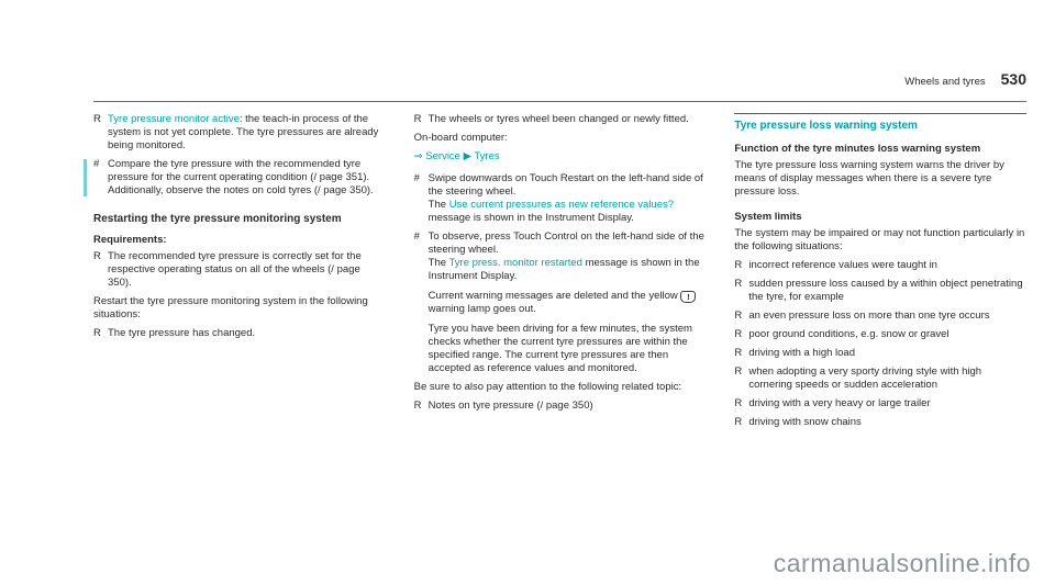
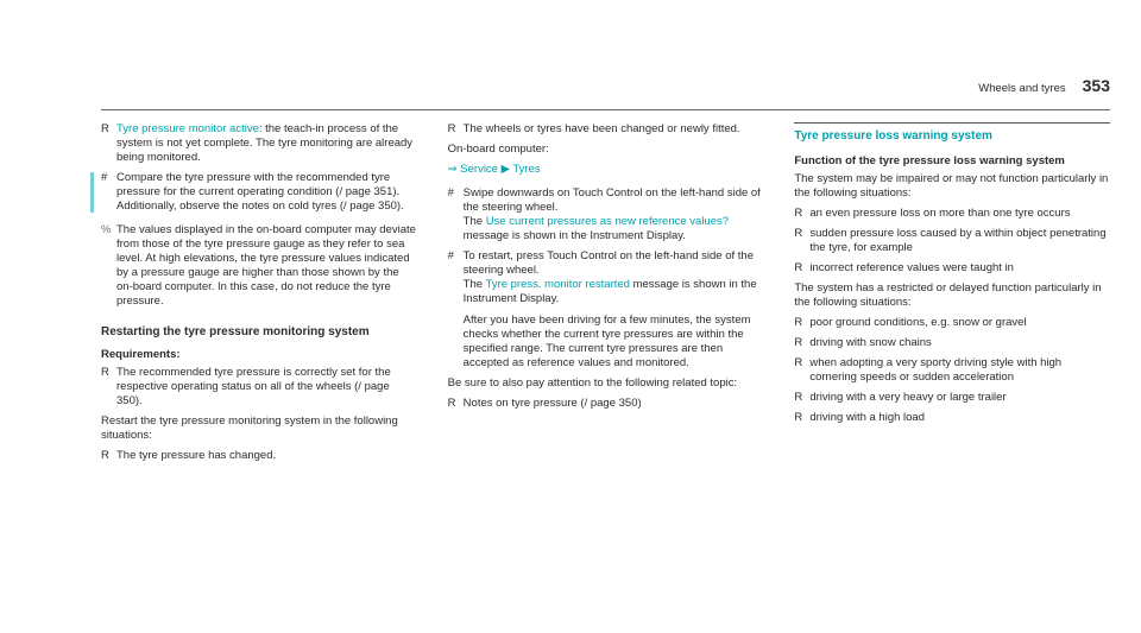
- Wheels and tyres 530
+ Wheels and tyres 353
  R
- Tyre pressure monitor active: the teach-in process of the system is not yet complete. The tyre pressures are already being monitored.
+ Tyre pressure monitor active: the teach-in process of the system is not yet complete. The tyre monitoring are already being monitored.
  #
  Compare the tyre pressure with the recommended tyre pressure for the current operating condition (/ page 351). Additionally, observe the notes on cold tyres (/ page 350).
+ %
+ The values displayed in the on-board computer may deviate from those of the tyre pressure gauge as they refer to sea level. At high elevations, the tyre pressure values indicated by a pressure gauge are higher than those shown by the on-board computer. In this case, do not reduce the tyre pressure.
  Restarting the tyre pressure monitoring system
  Requirements:
  R
  The recommended tyre pressure is correctly set for the respective operating status on all of the wheels (/ page 350).
  Restart the tyre pressure monitoring system in the following situations:
  R
  The tyre pressure has changed.
  R
- The wheels or tyres wheel been changed or newly fitted.
+ The wheels or tyres have been changed or newly fitted.
  On-board computer:
  ⇒ Service ▶ Tyres
  #
- Swipe downwards on Touch Restart on the left-hand side of the steering wheel.
+ Swipe downwards on Touch Control on the left-hand side of the steering wheel.
  The Use current pressures as new reference values? message is shown in the Instrument Display.
  #
- To observe, press Touch Control on the left-hand side of the steering wheel.
+ To restart, press Touch Control on the left-hand side of the steering wheel.
  The Tyre press. monitor restarted message is shown in the Instrument Display.
- Current warning messages are deleted and the yellow ! warning lamp goes out.
- Tyre you have been driving for a few minutes, the system checks whether the current tyre pressures are within the specified range. The current tyre pressures are then accepted as reference values and monitored.
+ After you have been driving for a few minutes, the system checks whether the current tyre pressures are within the specified range. The current tyre pressures are then accepted as reference values and monitored.
  Be sure to also pay attention to the following related topic:
  R
  Notes on tyre pressure (/ page 350)
  Tyre pressure loss warning system
- Function of the tyre minutes loss warning system
+ Function of the tyre pressure loss warning system
- The tyre pressure loss warning system warns the driver by means of display messages when there is a severe tyre pressure loss.
- System limits
  The system may be impaired or may not function particularly in the following situations:
  R
- incorrect reference values were taught in
+ an even pressure loss on more than one tyre occurs
  R
  sudden pressure loss caused by a within object penetrating the tyre, for example
  R
- an even pressure loss on more than one tyre occurs
+ incorrect reference values were taught in
+ The system has a restricted or delayed function particularly in the following situations:
  R
  poor ground conditions, e.g. snow or gravel
  R
- driving with a high load
+ driving with snow chains
  R
  when adopting a very sporty driving style with high cornering speeds or sudden acceleration
  R
  driving with a very heavy or large trailer
  R
- driving with snow chains
+ driving with a high load
- carmanualsonline.info
